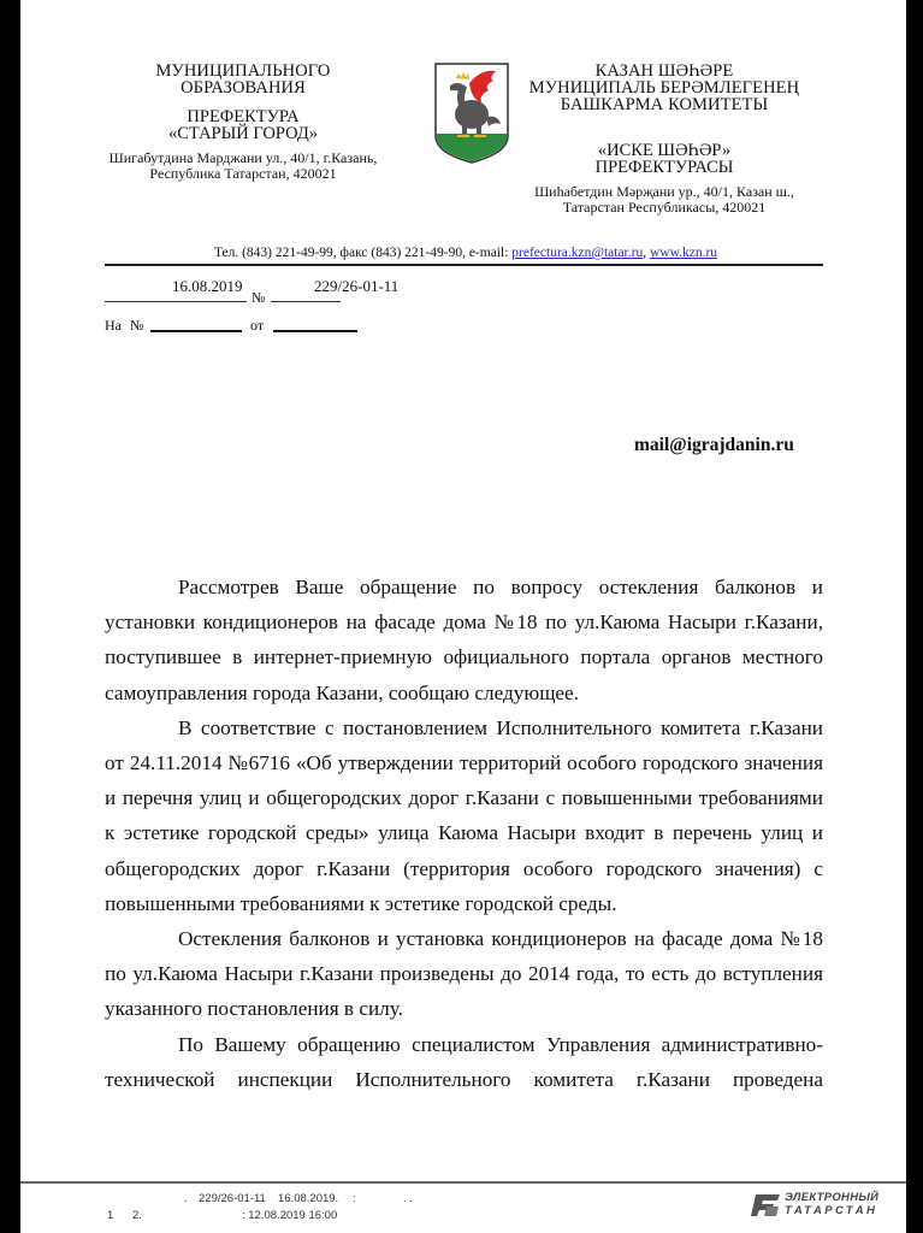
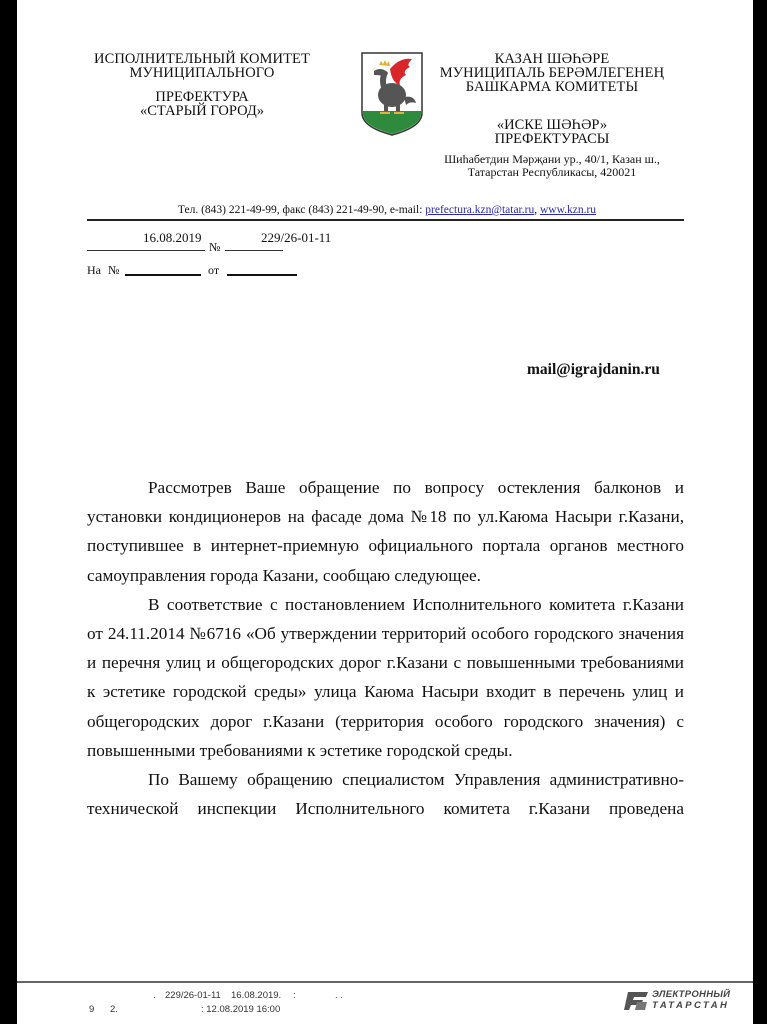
+ ИСПОЛНИТЕЛЬНЫЙ КОМИТЕТ
  МУНИЦИПАЛЬНОГО
- ОБРАЗОВАНИЯ
  ПРЕФЕКТУРА
  «СТАРЫЙ ГОРОД»
- Шигабутдина Марджани ул., 40/1, г.Казань,
- Республика Татарстан, 420021
  КАЗАН ШӘҺӘРЕ
  МУНИЦИПАЛЬ БЕРӘМЛЕГЕНЕҢ
  БАШКАРМА КОМИТЕТЫ
  «ИСКЕ ШӘҺӘР»
  ПРЕФЕКТУРАСЫ
  Шиһабетдин Мәрҗани ур., 40/1, Казан ш.,
  Татарстан Республикасы, 420021
  Тел. (843) 221-49-99, факс (843) 221-49-90, e-mail: prefectura.kzn@tatar.ru, www.kzn.ru
  16.08.2019
  229/26-01-11
  №
  На №
  от
  mail@igrajdanin.ru
  Рассмотрев Ваше обращение по вопросу остекления балконов и установки кондиционеров на фасаде дома №18 по ул.Каюма Насыри г.Казани, поступившее в интернет-приемную официального портала органов местного самоуправления города Казани, сообщаю следующее.
  В соответствие с постановлением Исполнительного комитета г.Казани от 24.11.2014 №6716 «Об утверждении территорий особого городского значения и перечня улиц и общегородских дорог г.Казани с повышенными требованиями к эстетике городской среды» улица Каюма Насыри входит в перечень улиц и общегородских дорог г.Казани (территория особого городского значения) с повышенными требованиями к эстетике городской среды.
- Остекления балконов и установка кондиционеров на фасаде дома №18 по ул.Каюма Насыри г.Казани произведены до 2014 года, то есть до вступления указанного постановления в силу.
  По Вашему обращению специалистом Управления административно-технической инспекции Исполнительного комитета г.Казани проведена
  .
  229/26-01-11
  16.08.2019.
  :
  . .
- 1
+ 9
  2.
  : 12.08.2019 16:00
  ЭЛЕКТРОННЫЙ
  ТАТАРСТАН
